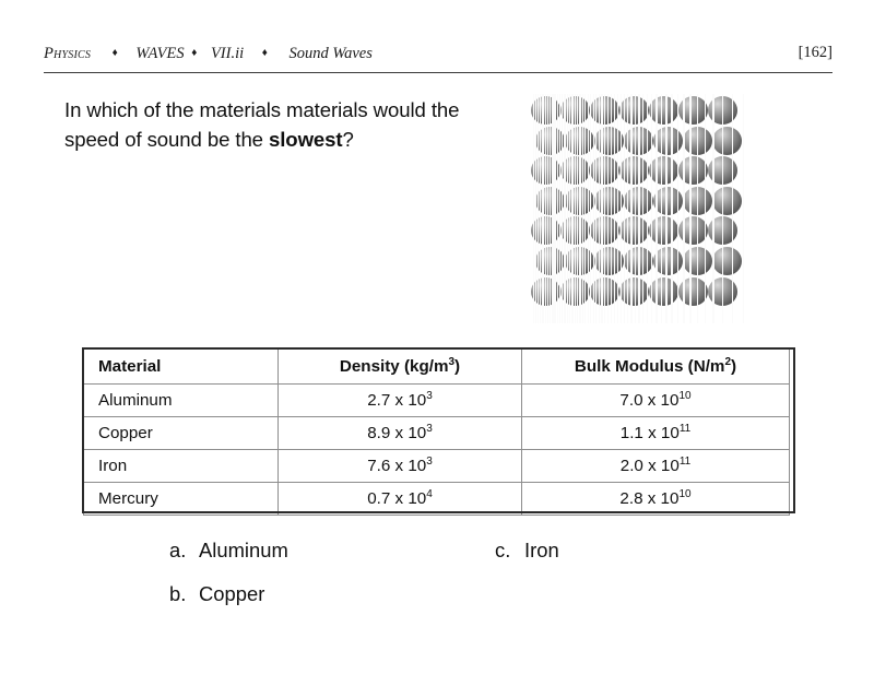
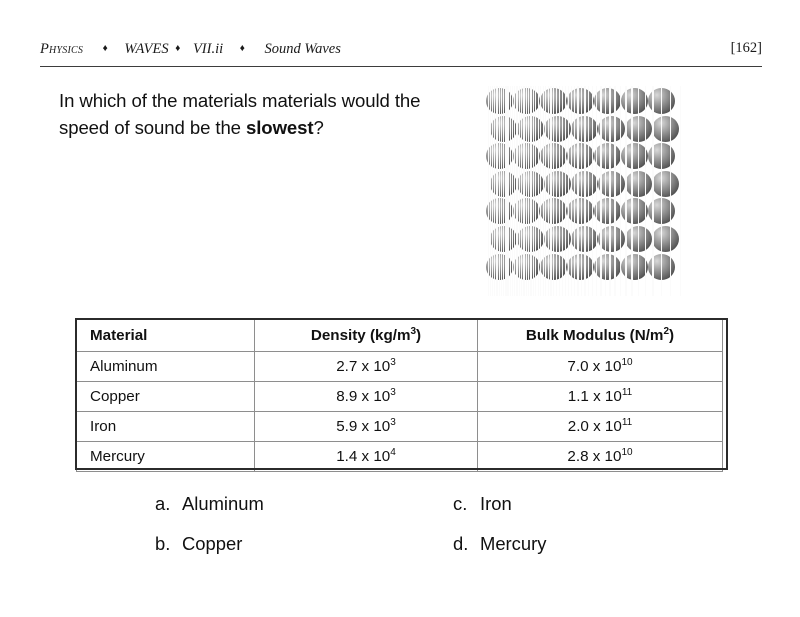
  Physics ♦ WAVES ♦ VII.ii ♦ Sound Waves
  [162]
  In which of the materials materials would the speed of sound be the slowest?
  Material	Density (kg/m3)	Bulk Modulus (N/m2)
  Aluminum	2.7 x 103	7.0 x 1010
  Copper	8.9 x 103	1.1 x 1011
- Iron	7.6 x 103	2.0 x 1011
+ Iron	5.9 x 103	2.0 x 1011
- Mercury	0.7 x 104	2.8 x 1010
+ Mercury	1.4 x 104	2.8 x 1010
  a. Aluminum
  c. Iron
  b. Copper
+ d. Mercury
